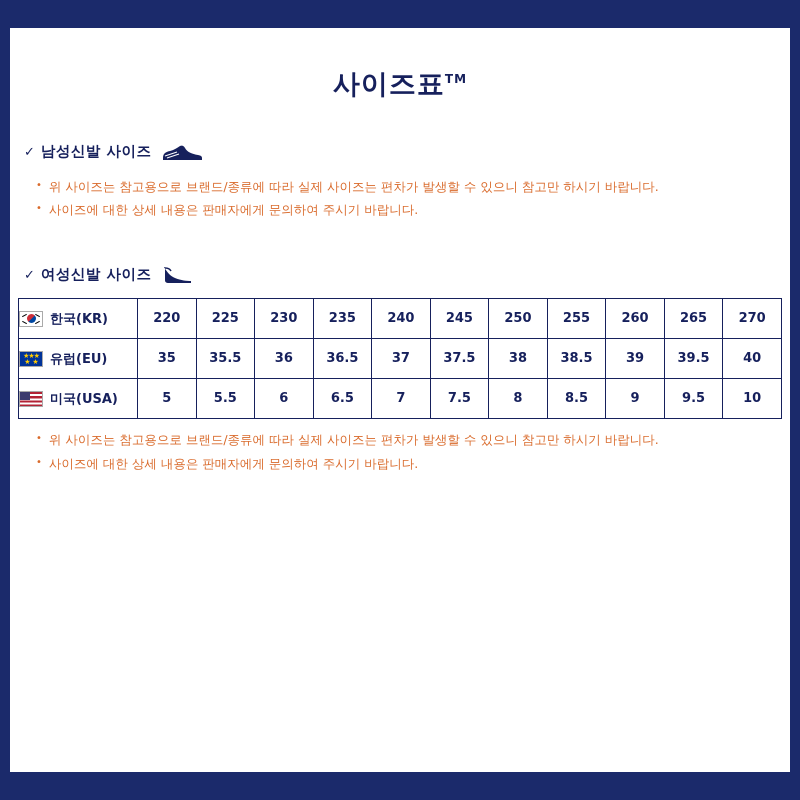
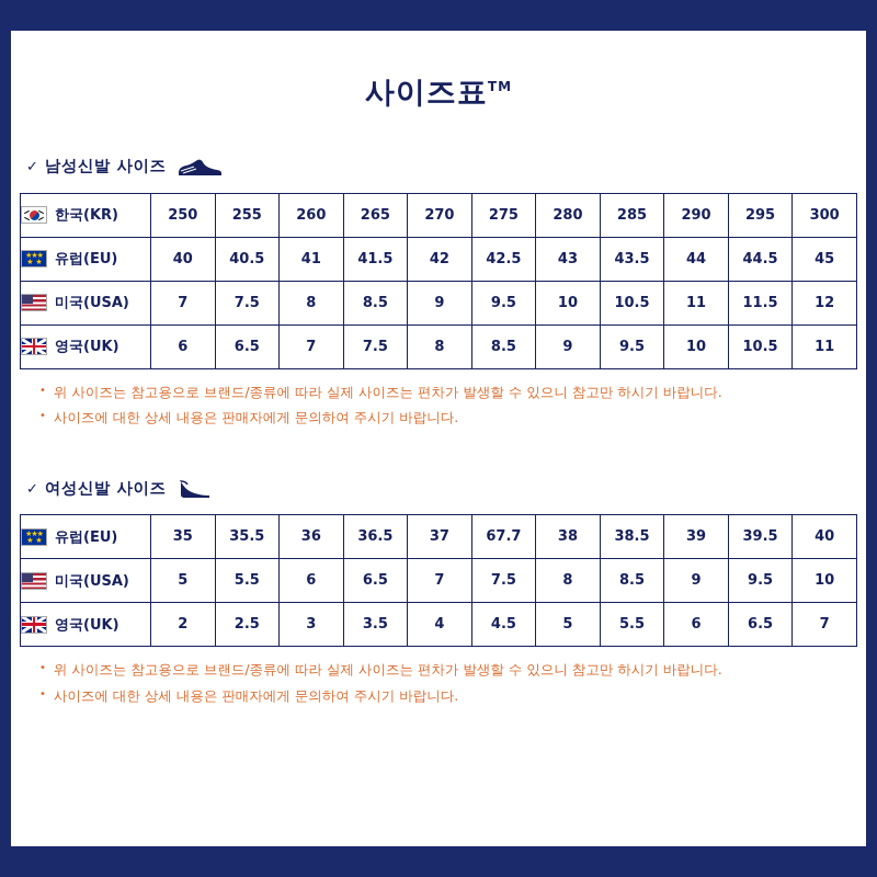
  사이즈표TM
  ✓
  남성신발 사이즈
+ 한국(KR)	250	255	260	265	270	275	280	285	290	295	300
+ ★★★★ ★ 유럽(EU)	40	40.5	41	41.5	42	42.5	43	43.5	44	44.5	45
+ 미국(USA)	7	7.5	8	8.5	9	9.5	10	10.5	11	11.5	12
+ 영국(UK)	6	6.5	7	7.5	8	8.5	9	9.5	10	10.5	11
  •
  위 사이즈는 참고용으로 브랜드/종류에 따라 실제 사이즈는 편차가 발생할 수 있으니 참고만 하시기 바랍니다.
  •
  사이즈에 대한 상세 내용은 판매자에게 문의하여 주시기 바랍니다.
  ✓
  여성신발 사이즈
- 한국(KR)	220	225	230	235	240	245	250	255	260	265	270
- ★★★★ ★ 유럽(EU)	35	35.5	36	36.5	37	37.5	38	38.5	39	39.5	40
+ ★★★★ ★ 유럽(EU)	35	35.5	36	36.5	37	67.7	38	38.5	39	39.5	40
  미국(USA)	5	5.5	6	6.5	7	7.5	8	8.5	9	9.5	10
+ 영국(UK)	2	2.5	3	3.5	4	4.5	5	5.5	6	6.5	7
  •
  위 사이즈는 참고용으로 브랜드/종류에 따라 실제 사이즈는 편차가 발생할 수 있으니 참고만 하시기 바랍니다.
  •
  사이즈에 대한 상세 내용은 판매자에게 문의하여 주시기 바랍니다.
